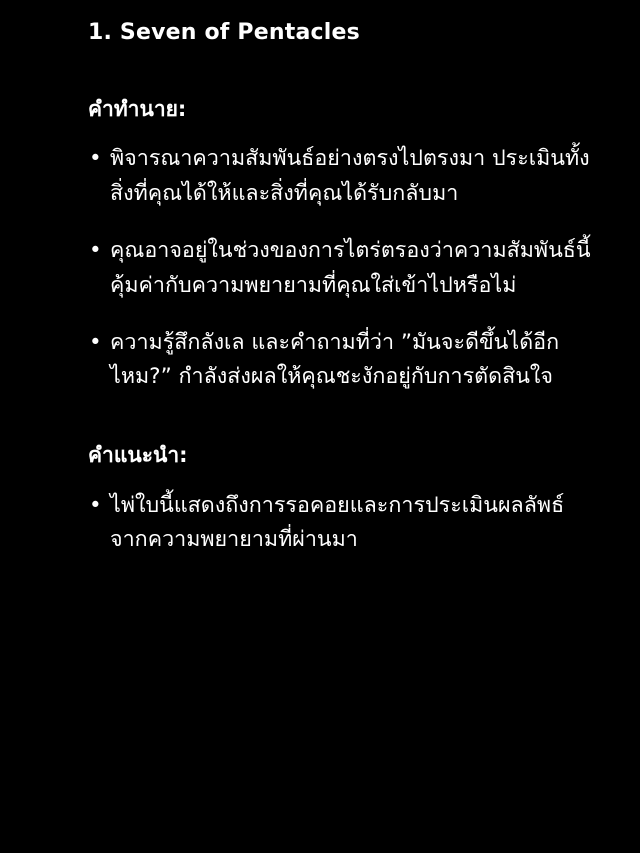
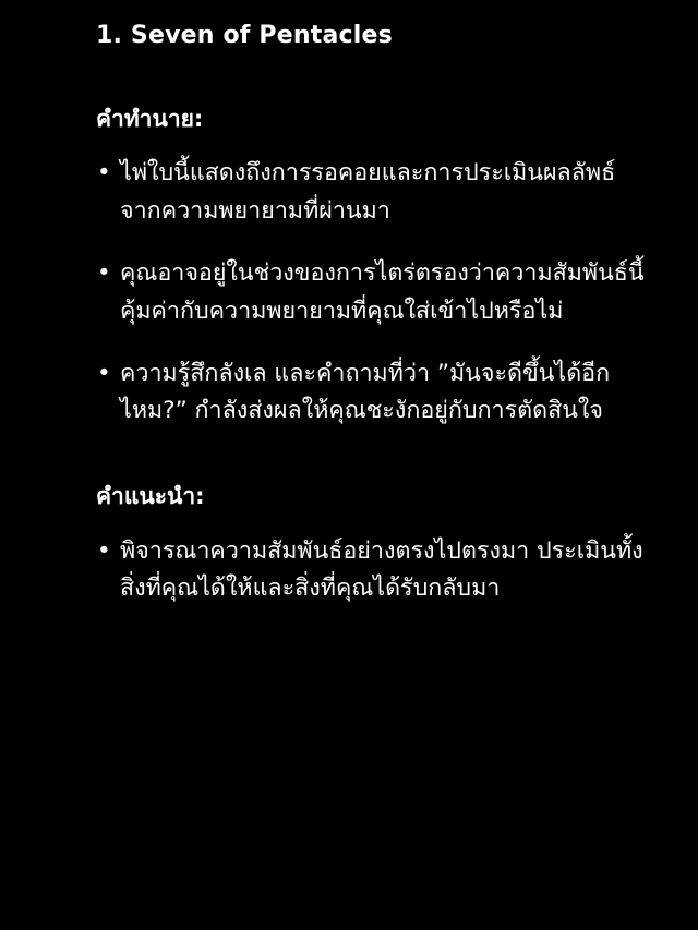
  1. Seven of Pentacles
  คำทำนาย:
  •
- พิจารณาความสัมพันธ์อย่างตรงไปตรงมา ประเมินทั้งสิ่งที่คุณได้ให้และสิ่งที่คุณได้รับกลับมา
+ ไพ่ใบนี้แสดงถึงการรอคอยและการประเมินผลลัพธ์จากความพยายามที่ผ่านมา
  •
  คุณอาจอยู่ในช่วงของการไตร่ตรองว่าความสัมพันธ์นี้คุ้มค่ากับความพยายามที่คุณใส่เข้าไปหรือไม่
  •
  ความรู้สึกลังเล และคำถามที่ว่า ”มันจะดีขึ้นได้อีกไหม?” กำลังส่งผลให้คุณชะงักอยู่กับการตัดสินใจ
  คำแนะนำ:
  •
- ไพ่ใบนี้แสดงถึงการรอคอยและการประเมินผลลัพธ์จากความพยายามที่ผ่านมา
+ พิจารณาความสัมพันธ์อย่างตรงไปตรงมา ประเมินทั้งสิ่งที่คุณได้ให้และสิ่งที่คุณได้รับกลับมา
